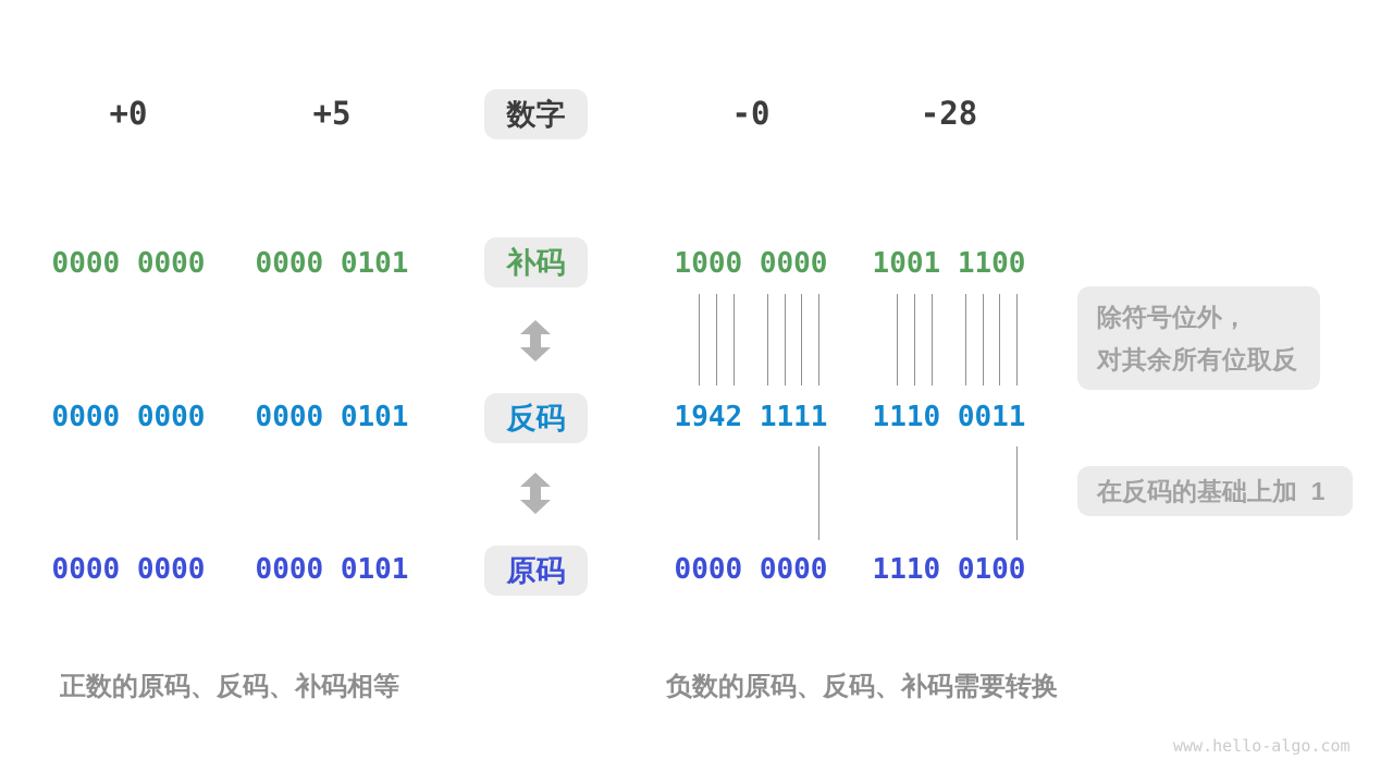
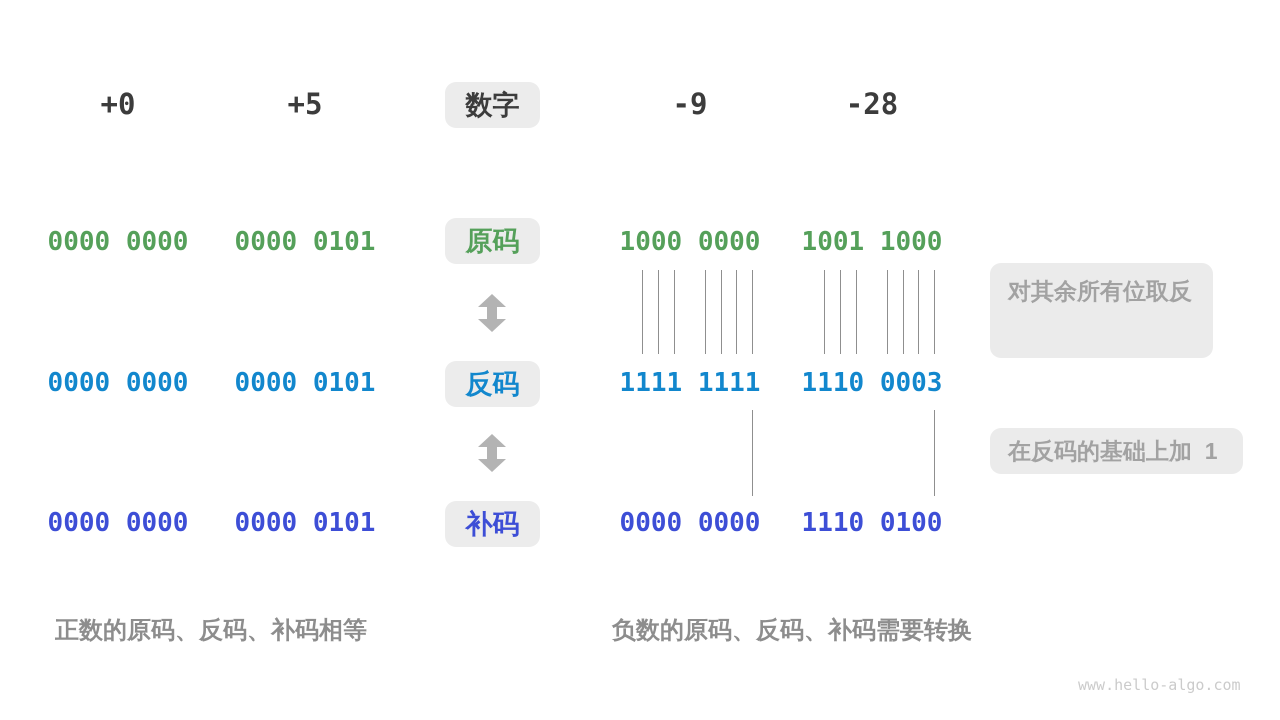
  +0
  +5
  数字
- -0
+ -9
  -28
  0000 0000
  0000 0101
- 补码
+ 原码
  1000 0000
- 1001 1100
+ 1001 1000
  0000 0000
  0000 0101
  反码
- 1942 1111
+ 1111 1111
- 1110 0011
+ 1110 0003
  0000 0000
  0000 0101
- 原码
+ 补码
  0000 0000
  1110 0100
- 除符号位外，
  对其余所有位取反
  在反码的基础上加 1
  正数的原码、反码、补码相等
  负数的原码、反码、补码需要转换
  www.hello-algo.com
